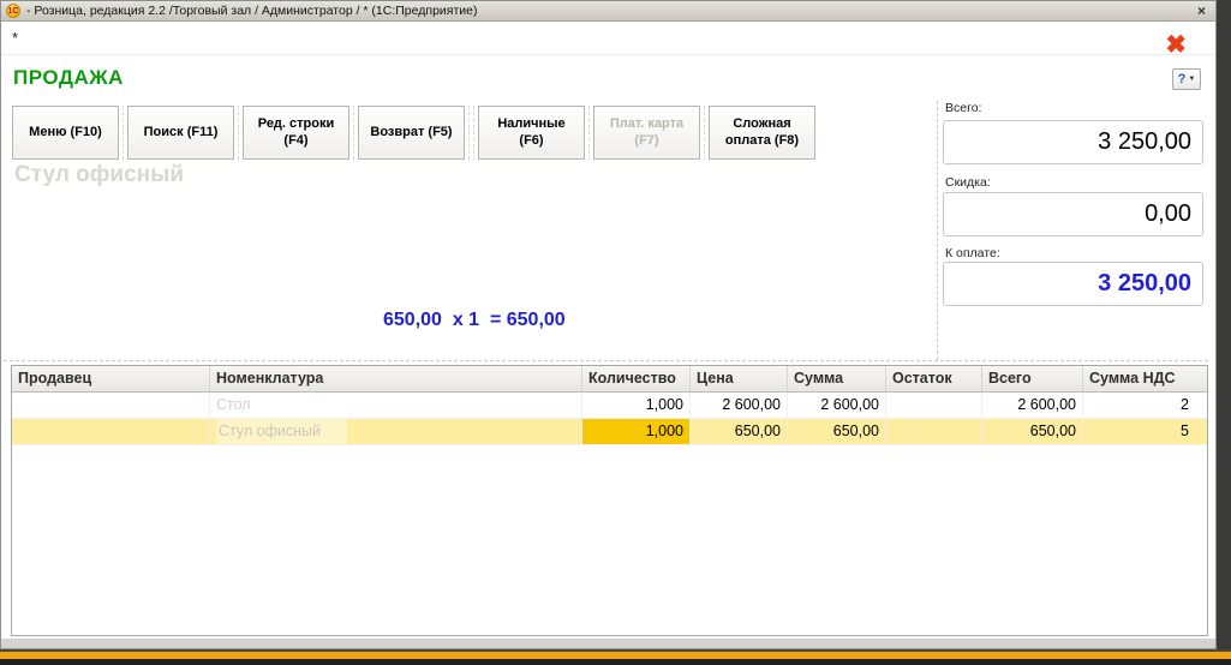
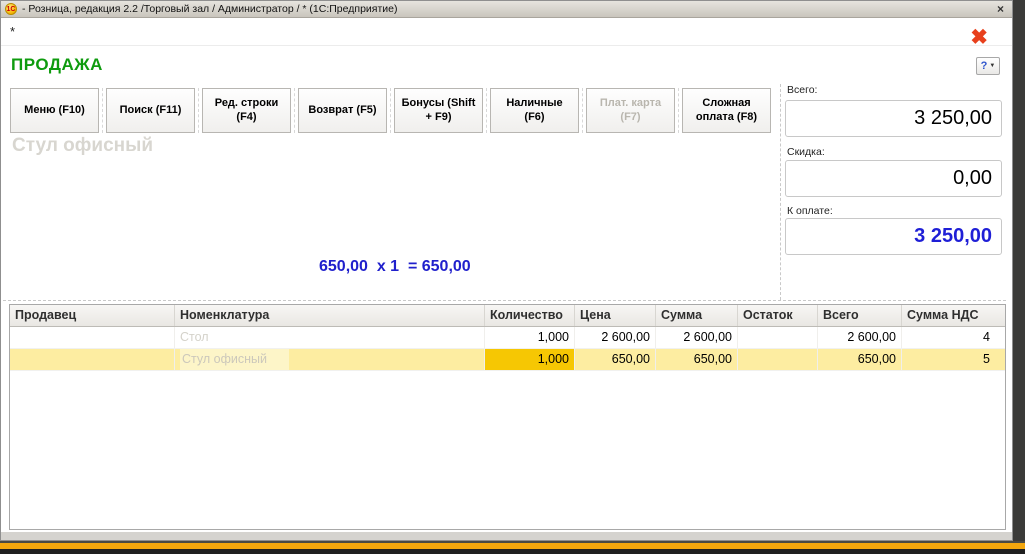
  - Розница, редакция 2.2 /Торговый зал / Администратор / * (1С:Предприятие)
  ×
  *
  ✖
  ПРОДАЖА
  ?
  Меню (F10)
  Поиск (F11)
  Ред. строки (F4)
  Возврат (F5)
+ Бонусы (Shift + F9)
  Наличные (F6)
  Плат. карта (F7)
  Сложная оплата (F8)
  Стул офисный
  Всего:
  3 250,00
  Скидка:
  0,00
  К оплате:
  3 250,00
  650,00 x 1 = 650,00
  Продавец
  Номенклатура
  Количество
  Цена
  Сумма
  Остаток
  Всего
  Сумма НДС
  Стол
  1,000
  2 600,00
  2 600,00
  2 600,00
- 2
+ 4
  Стул офисный
  1,000
  650,00
  650,00
  650,00
  5
